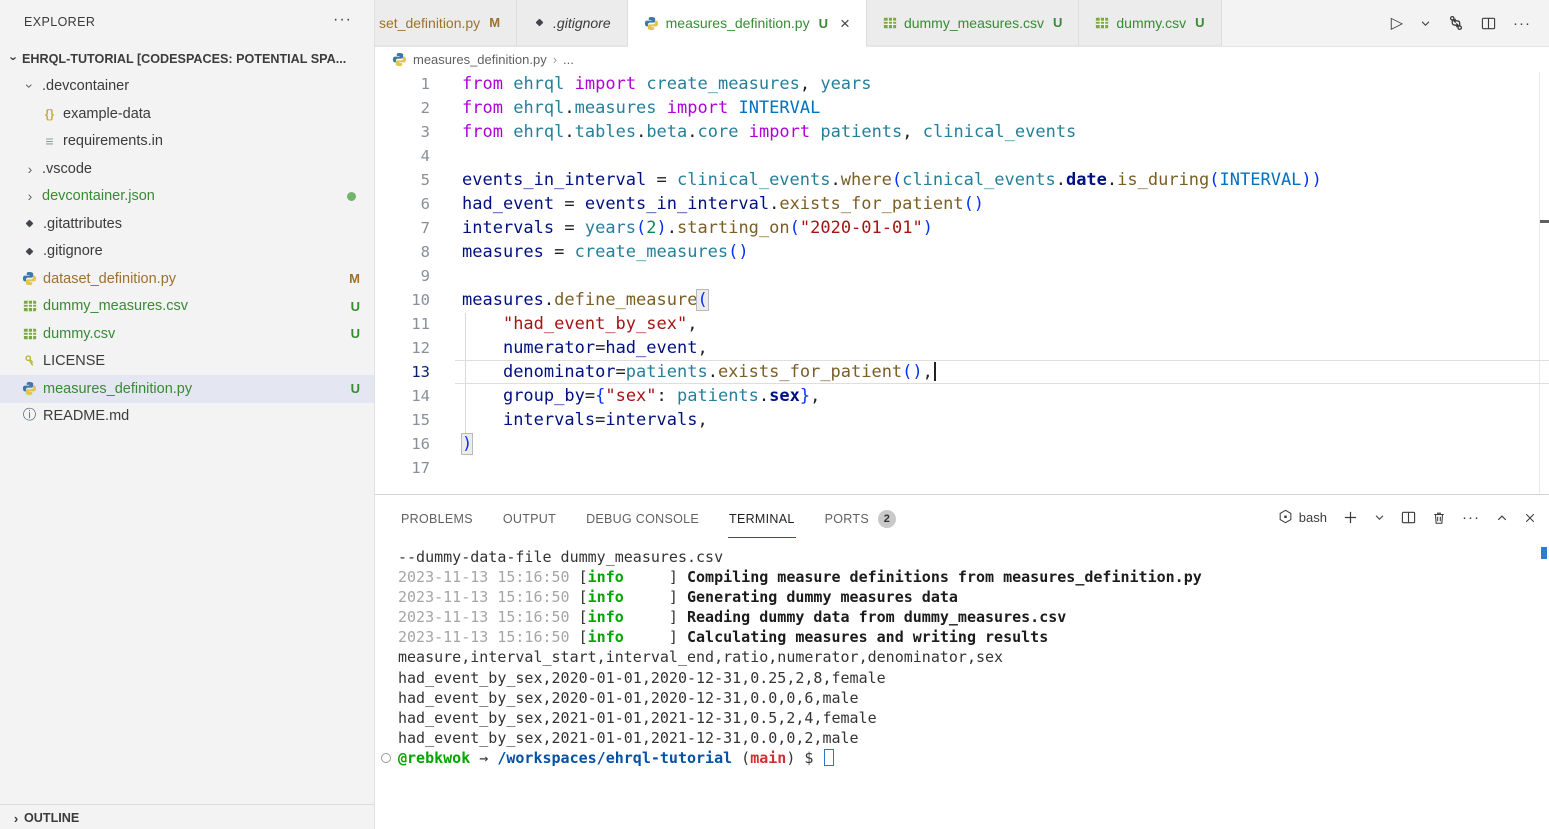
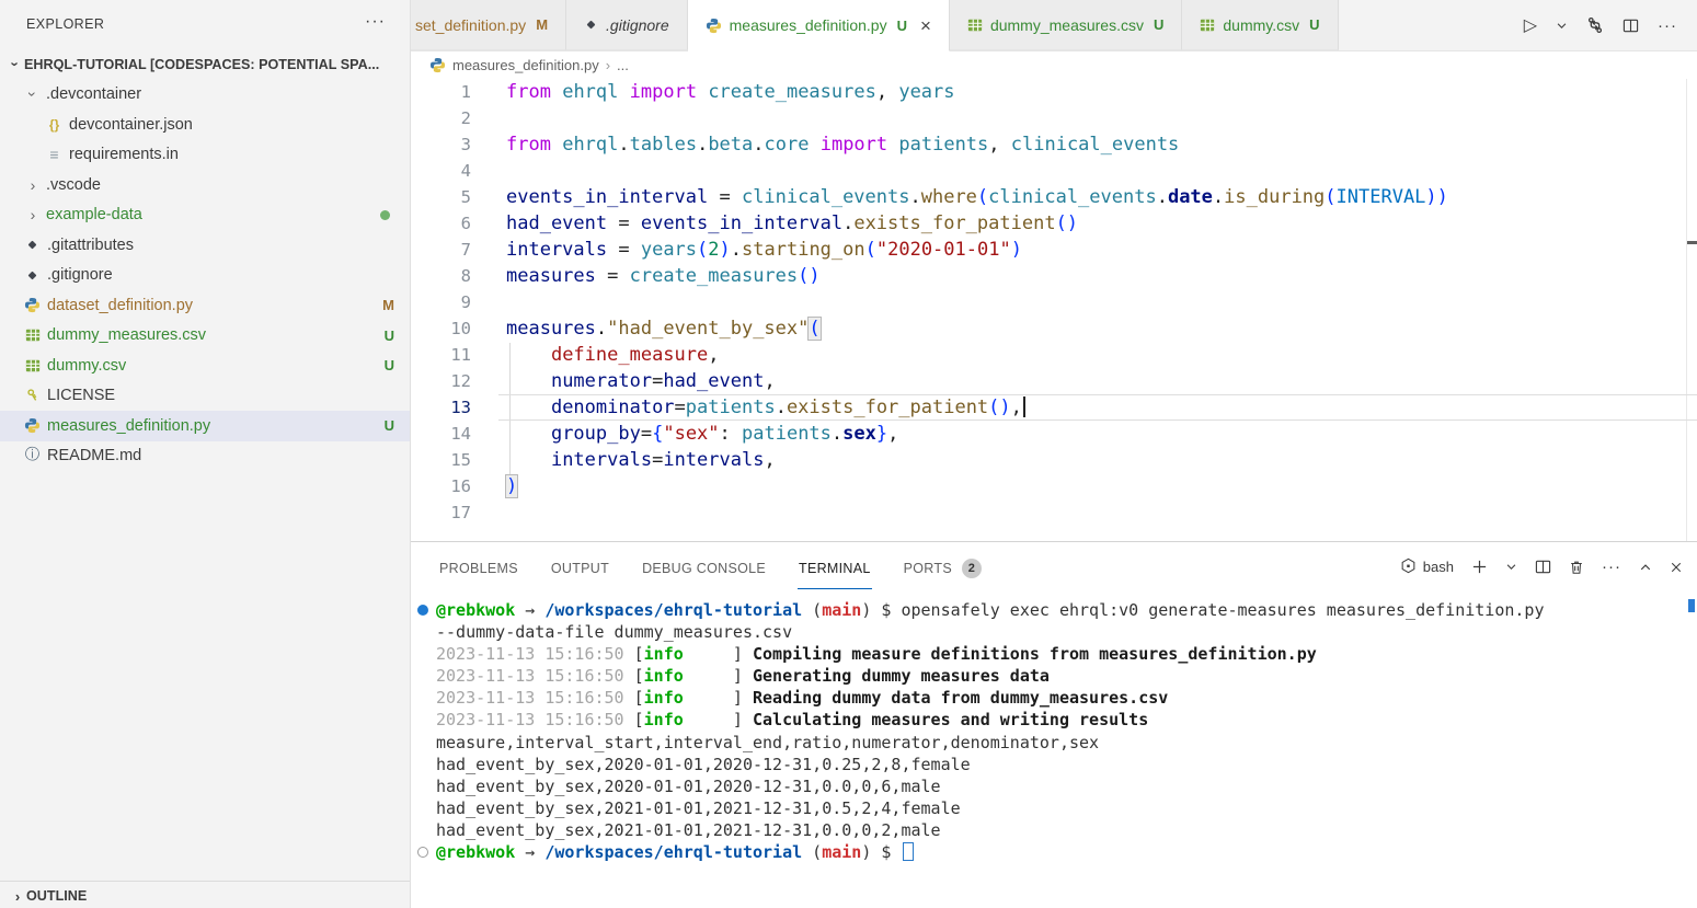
  EXPLORER
  ···
  EHRQL-TUTORIAL [CODESPACES: POTENTIAL SPA...
  .devcontainer
  {}
- example-data
+ devcontainer.json
  ≡
  requirements.in
  ›
  .vscode
  ›
- devcontainer.json
+ example-data
  .gitattributes
  .gitignore
  dataset_definition.py
  M
  dummy_measures.csv
  U
  dummy.csv
  U
  LICENSE
  measures_definition.py
  U
  ⓘ
  README.md
  ›
  OUTLINE
  set_definition.py
  M
  .gitignore
  measures_definition.py
  U
  ×
  dummy_measures.csv
  U
  dummy.csv
  U
  ▷
  ···
  measures_definition.py
  ›
  ...
  1
  from ehrql import create_measures, years
  2
- from ehrql.measures import INTERVAL
  3
  from ehrql.tables.beta.core import patients, clinical_events
  4
  5
  events_in_interval = clinical_events.where(clinical_events.date.is_during(INTERVAL))
  6
  had_event = events_in_interval.exists_for_patient()
  7
  intervals = years(2).starting_on("2020-01-01")
  8
  measures = create_measures()
  9
  10
- measures.define_measure(
+ measures."had_event_by_sex"(
  11
- "had_event_by_sex",
+ define_measure,
  12
  numerator=had_event,
  13
  denominator=patients.exists_for_patient(),
  14
  group_by={"sex": patients.sex},
  15
  intervals=intervals,
  16
  )
  17
  PROBLEMS
  OUTPUT
  DEBUG CONSOLE
  TERMINAL
  PORTS
  2
  bash
  ···
+ @rebkwok → /workspaces/ehrql-tutorial (main) $ opensafely exec ehrql:v0 generate-measures measures_definition.py
  --dummy-data-file dummy_measures.csv
  2023-11-13 15:16:50 [info ] Compiling measure definitions from measures_definition.py
  2023-11-13 15:16:50 [info ] Generating dummy measures data
  2023-11-13 15:16:50 [info ] Reading dummy data from dummy_measures.csv
  2023-11-13 15:16:50 [info ] Calculating measures and writing results
  measure,interval_start,interval_end,ratio,numerator,denominator,sex
  had_event_by_sex,2020-01-01,2020-12-31,0.25,2,8,female
  had_event_by_sex,2020-01-01,2020-12-31,0.0,0,6,male
  had_event_by_sex,2021-01-01,2021-12-31,0.5,2,4,female
  had_event_by_sex,2021-01-01,2021-12-31,0.0,0,2,male
  @rebkwok → /workspaces/ehrql-tutorial (main) $
